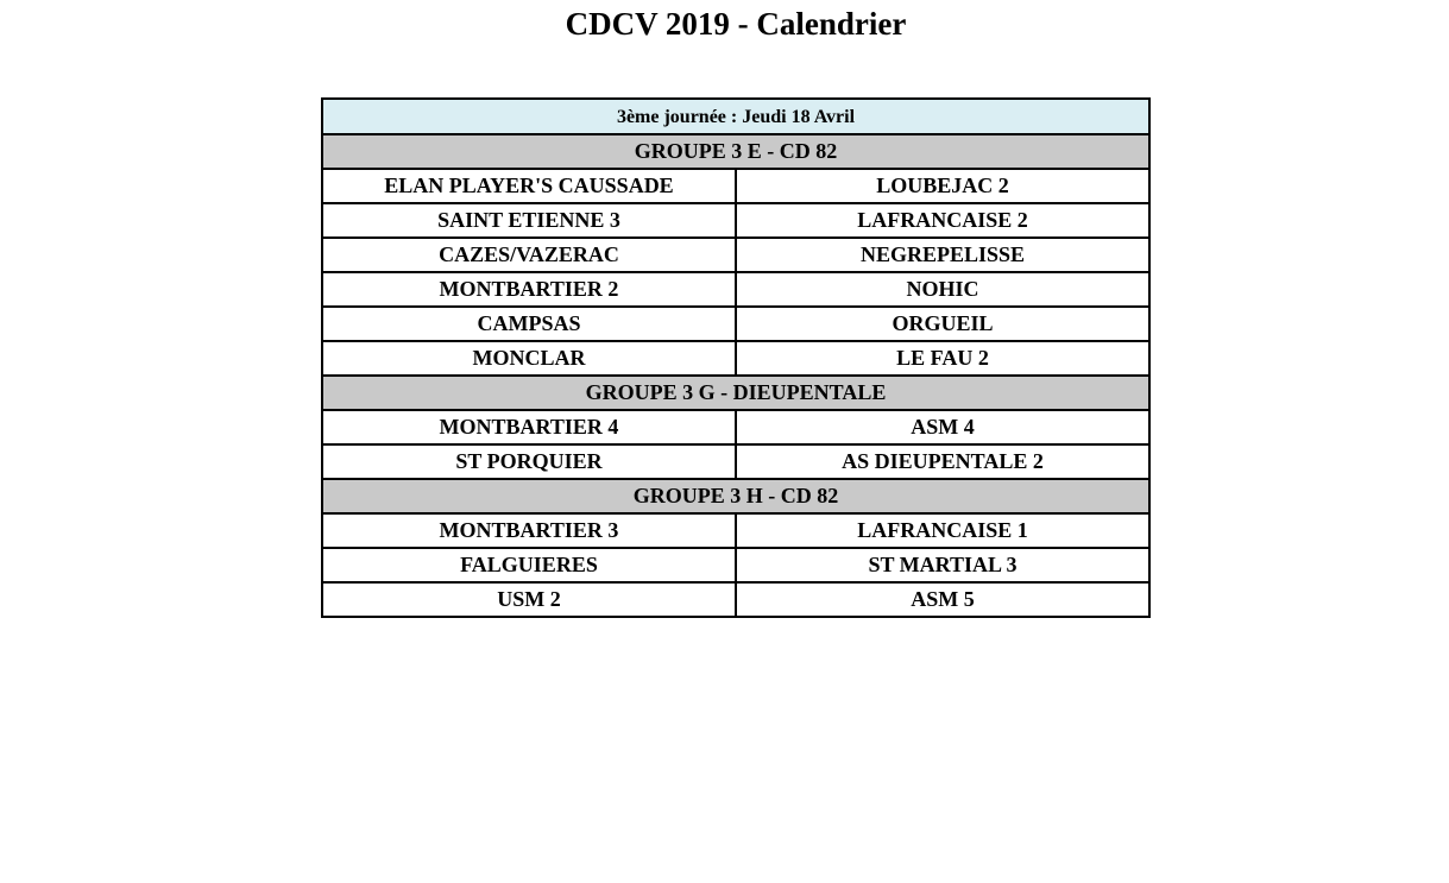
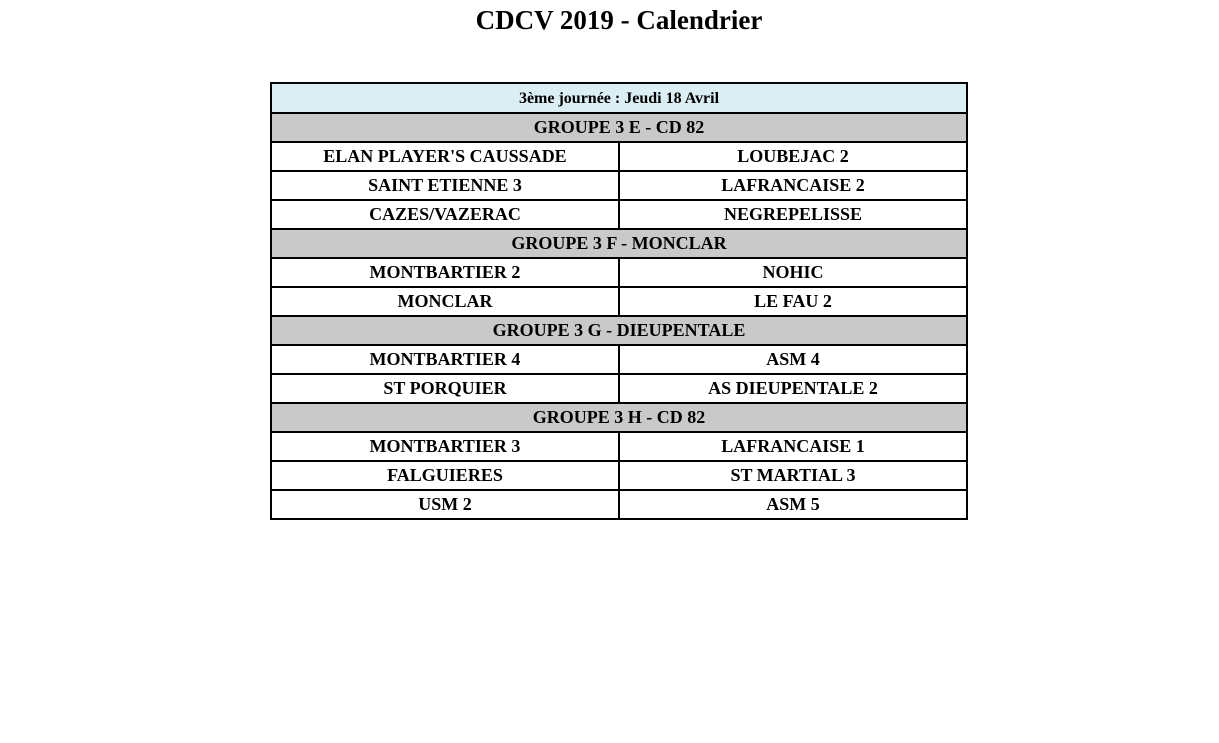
  CDCV 2019 - Calendrier
  3ème journée : Jeudi 18 Avril
  GROUPE 3 E - CD 82
  ELAN PLAYER'S CAUSSADE	LOUBEJAC 2
  SAINT ETIENNE 3	LAFRANCAISE 2
  CAZES/VAZERAC	NEGREPELISSE
+ GROUPE 3 F - MONCLAR
  MONTBARTIER 2	NOHIC
- CAMPSAS	ORGUEIL
  MONCLAR	LE FAU 2
  GROUPE 3 G - DIEUPENTALE
  MONTBARTIER 4	ASM 4
  ST PORQUIER	AS DIEUPENTALE 2
  GROUPE 3 H - CD 82
  MONTBARTIER 3	LAFRANCAISE 1
  FALGUIERES	ST MARTIAL 3
  USM 2	ASM 5
